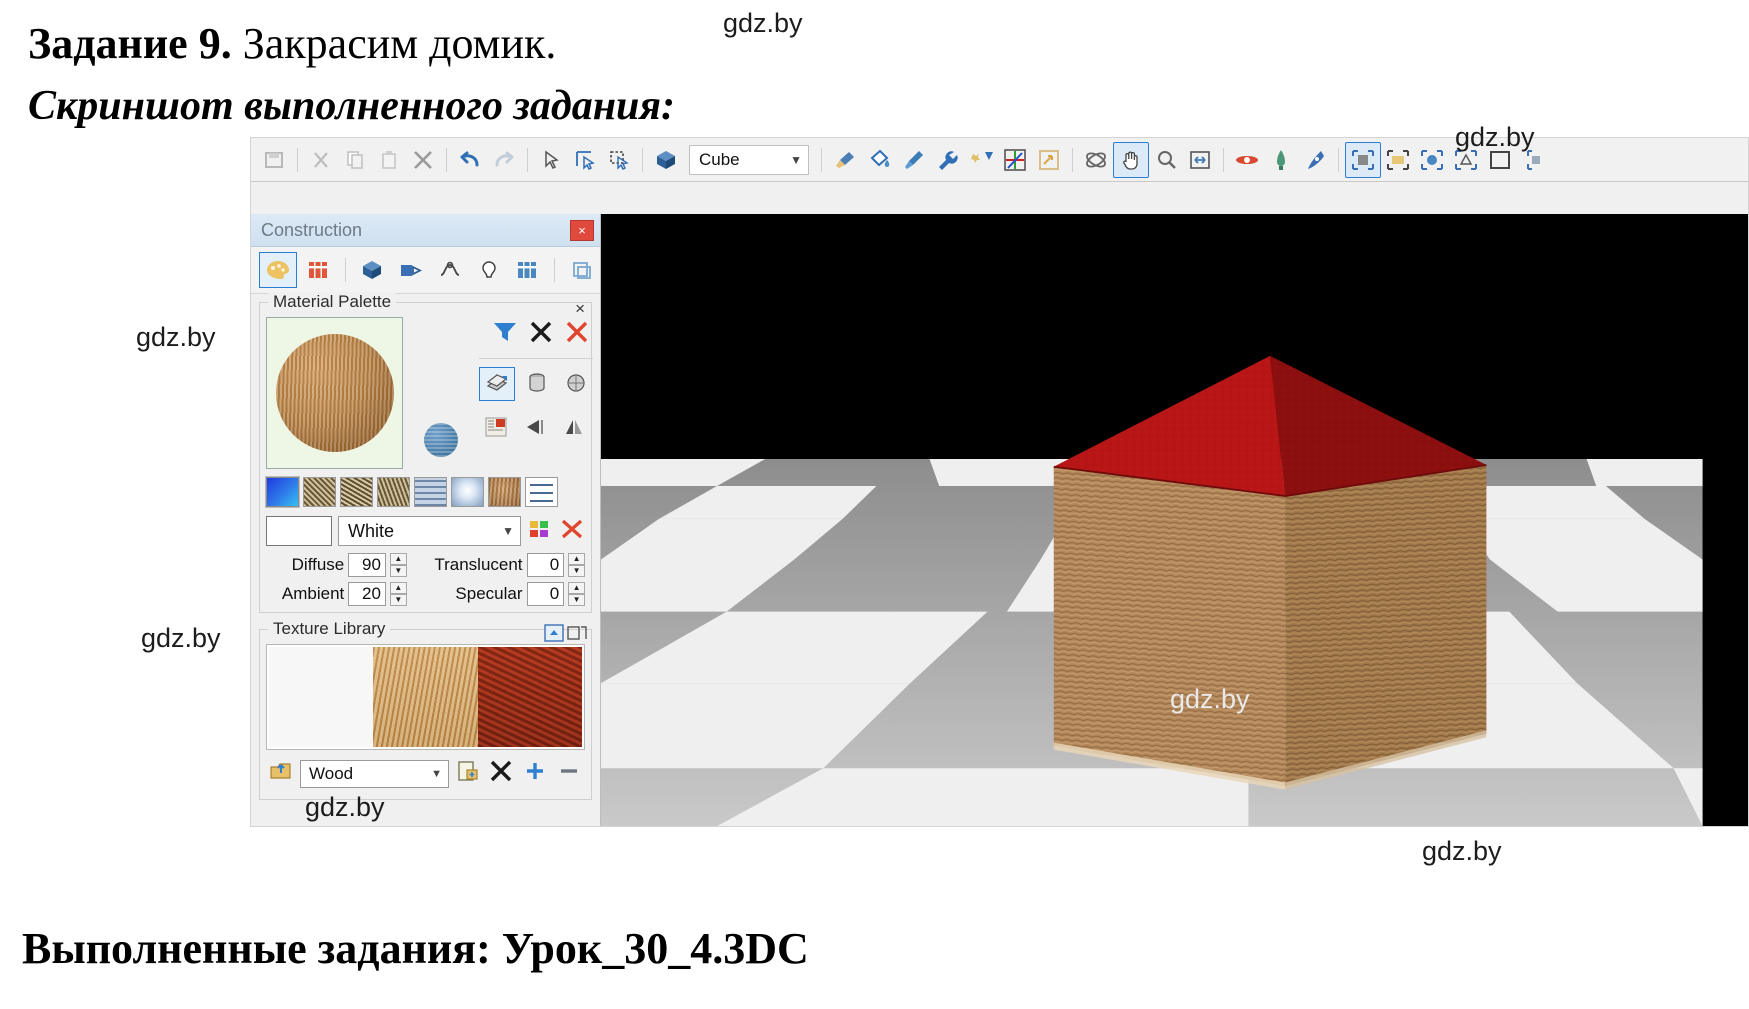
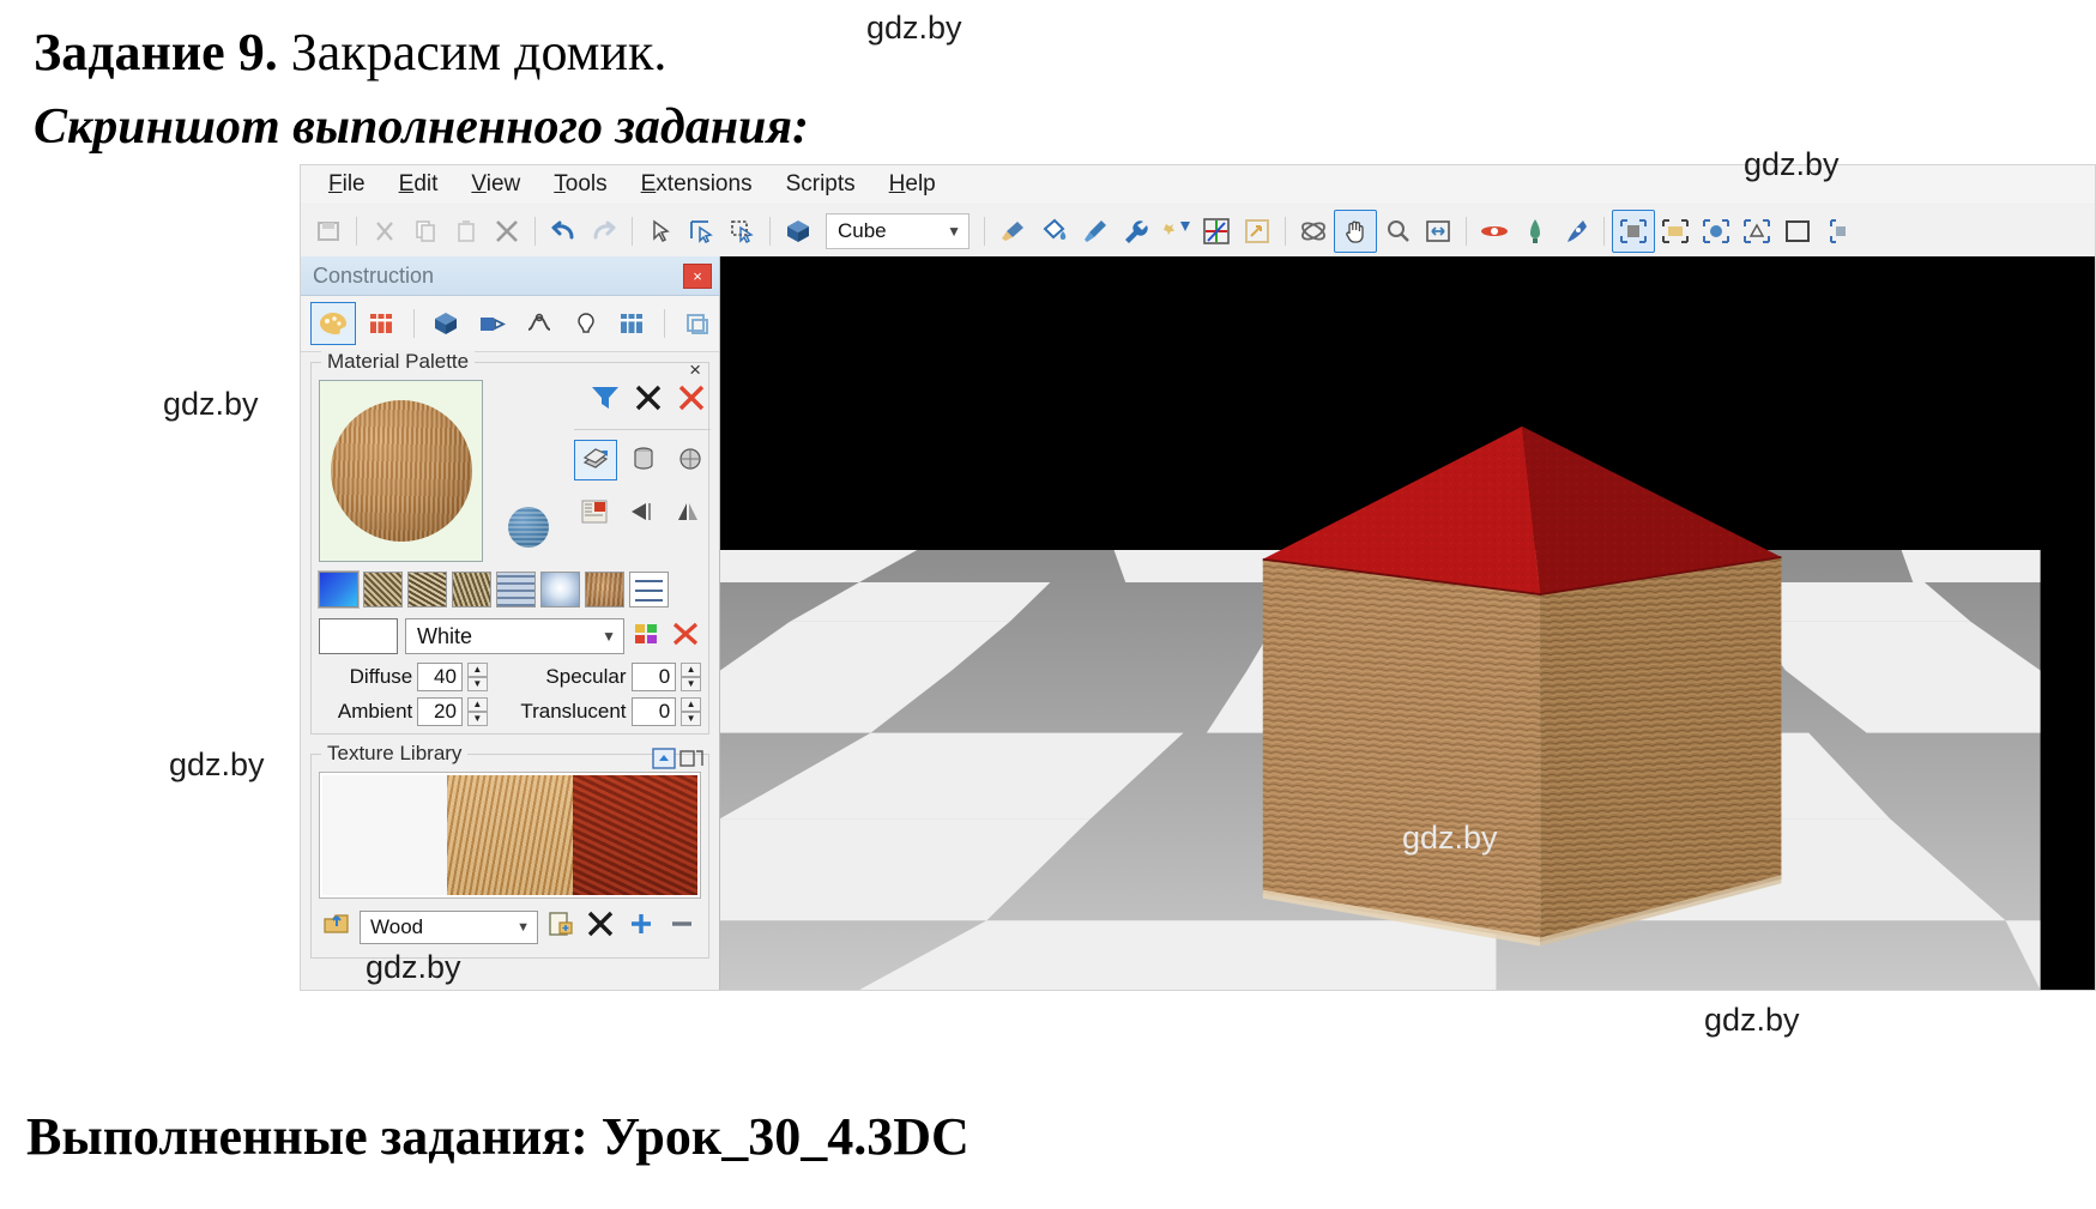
  Задание 9. Закрасим домик.
  Скриншот выполненного задания:
  Выполненные задания: Урок_30_4.3DC
+ File
+ Edit
+ View
+ Tools
+ Extensions
+ Scripts
+ Help
  Cube
  ▼
  Construction
  ×
  Material Palette
  ×
  White
  ▼
  Diffuse
- 90
+ 40
  ▲
  ▼
- Translucent
+ Specular
  0
  ▲
  ▼
  Ambient
  20
  ▲
  ▼
- Specular
+ Translucent
  0
  ▲
  ▼
  Texture Library
  Wood
  ▼
  gdz.by
  gdz.by
  gdz.by
  gdz.by
  gdz.by
  gdz.by
  gdz.by
